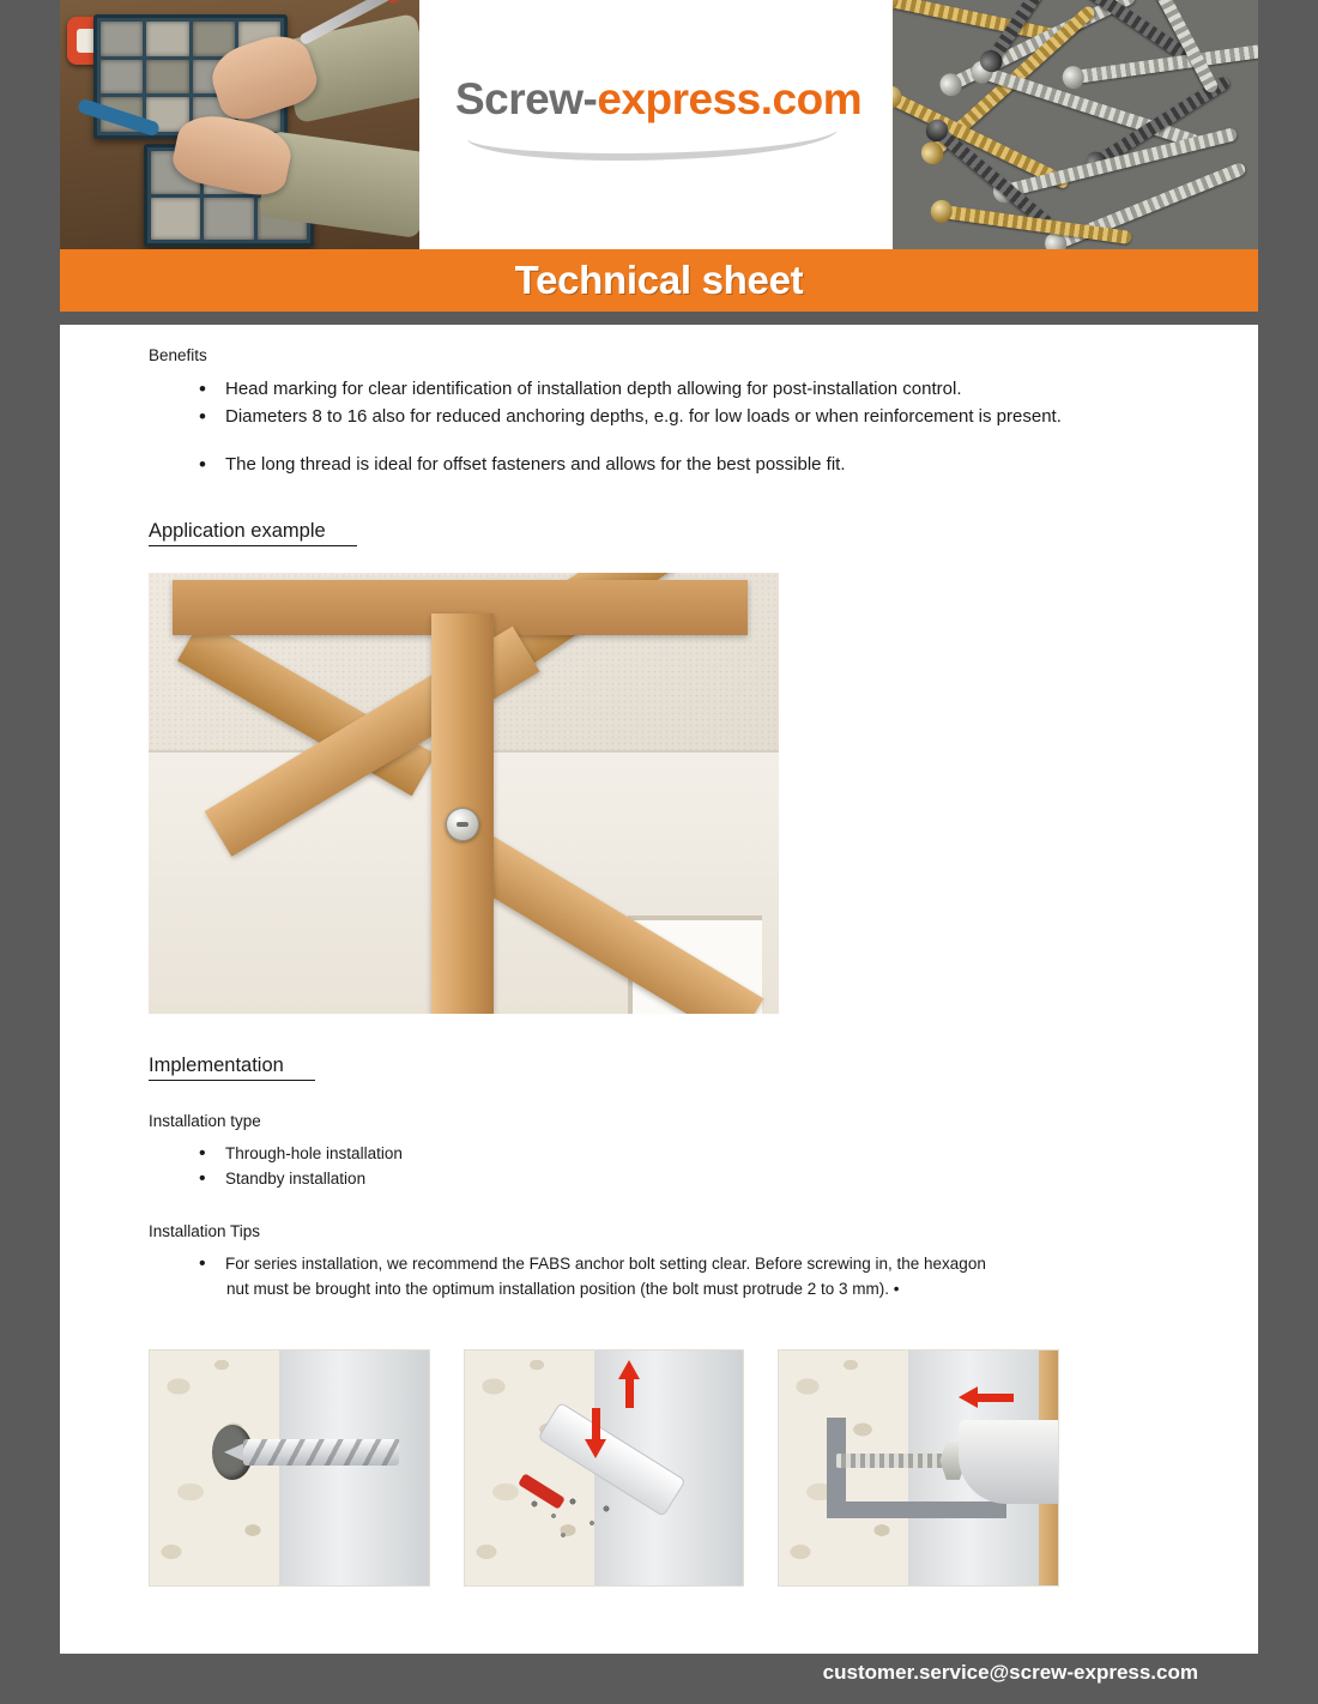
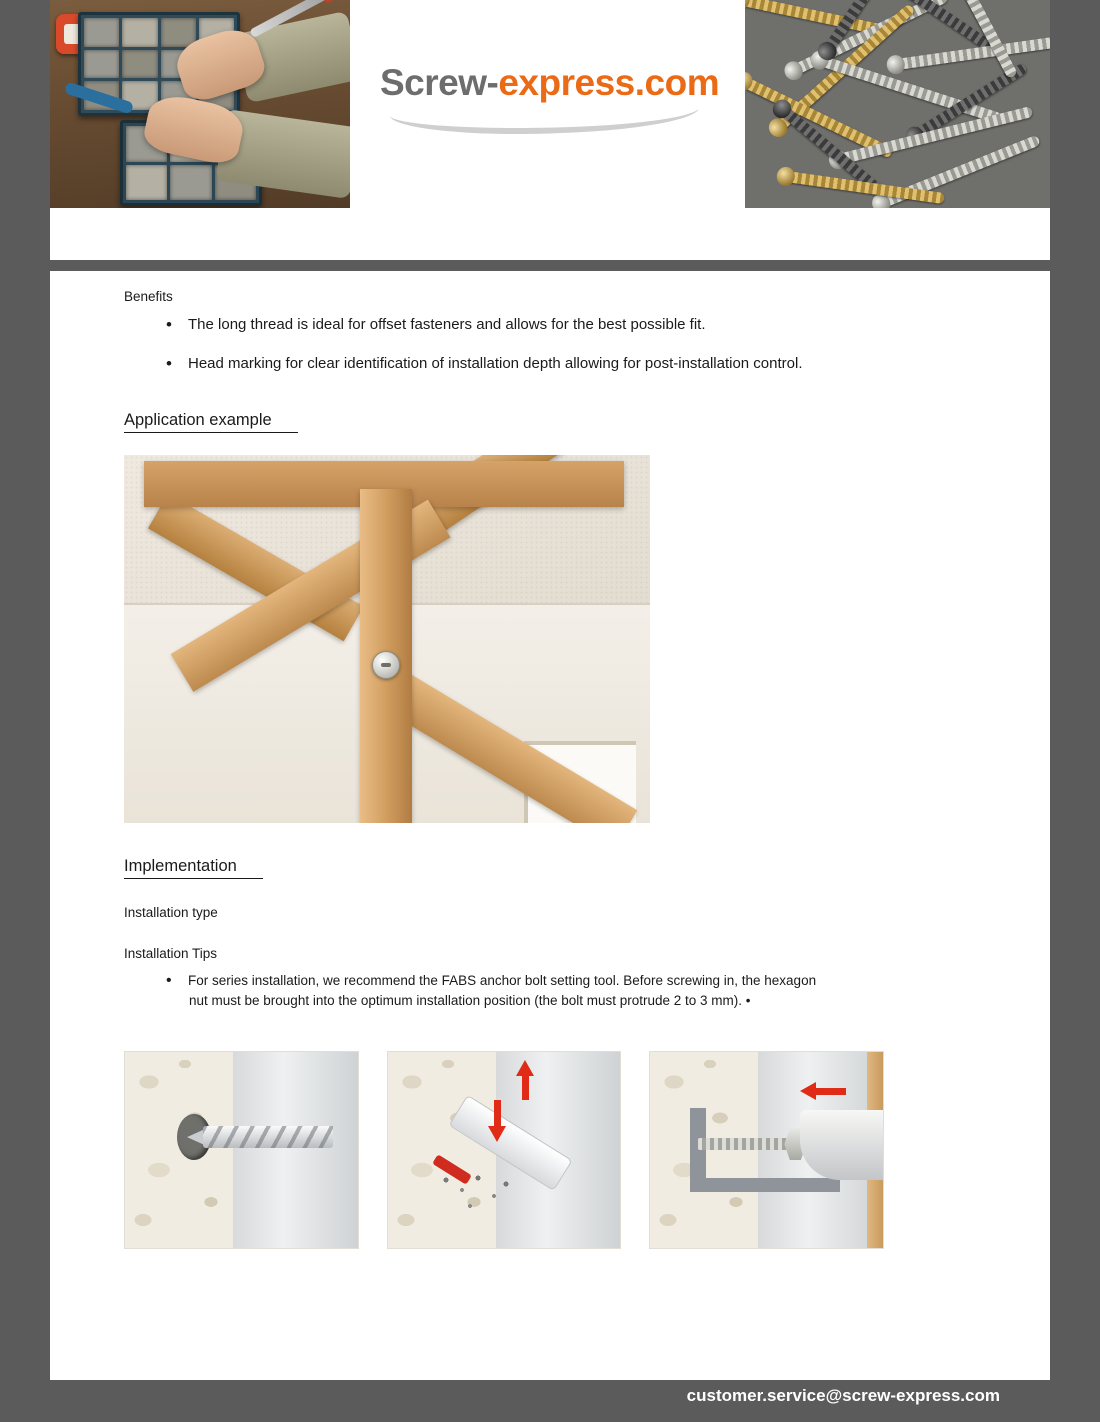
  Screw-express.com
- Technical sheet
  Benefits
- Head marking for clear identification of installation depth allowing for post-installation control.
+ The long thread is ideal for offset fasteners and allows for the best possible fit.
- Diameters 8 to 16 also for reduced anchoring depths, e.g. for low loads or when reinforcement is present.
- The long thread is ideal for offset fasteners and allows for the best possible fit.
+ Head marking for clear identification of installation depth allowing for post-installation control.
  Application example
  Implementation
  Installation type
- Through-hole installation
- Standby installation
  Installation Tips
- For series installation, we recommend the FABS anchor bolt setting clear. Before screwing in, the hexagon
+ For series installation, we recommend the FABS anchor bolt setting tool. Before screwing in, the hexagon
  nut must be brought into the optimum installation position (the bolt must protrude 2 to 3 mm). •
  customer.service@screw-express.com
